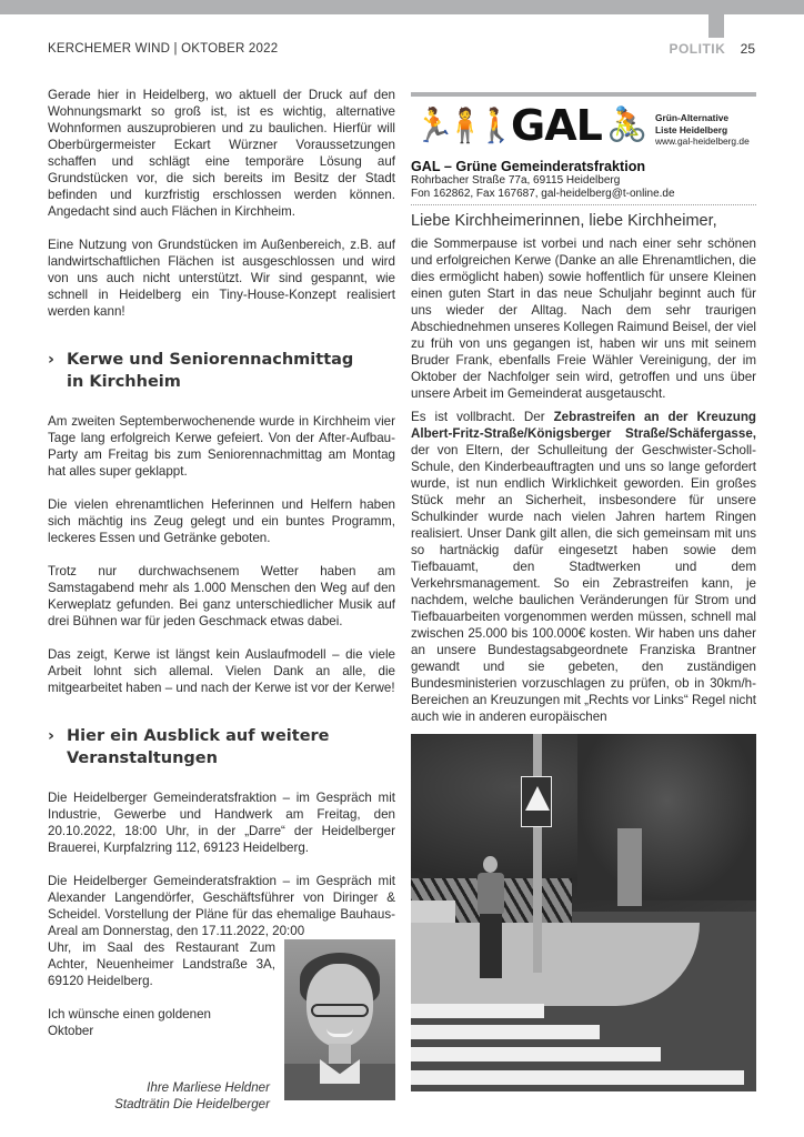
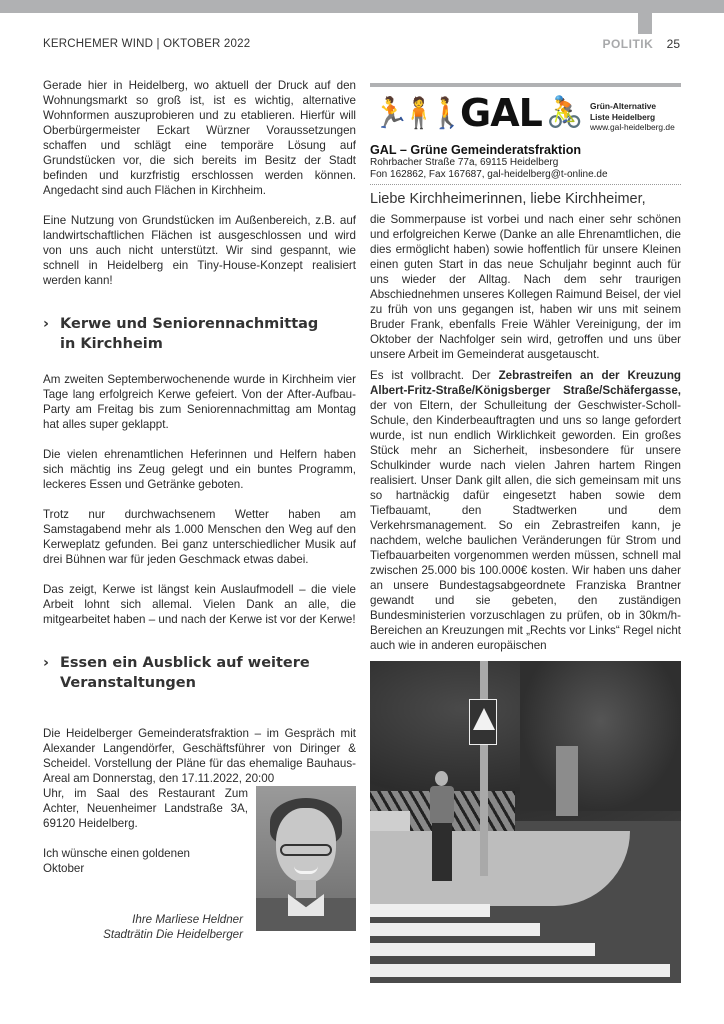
  KERCHEMER WIND | OKTOBER 2022
  POLITIK 25
- Gerade hier in Heidelberg, wo aktuell der Druck auf den Wohnungsmarkt so groß ist, ist es wichtig, alternative Wohnformen auszuprobieren und zu baulichen. Hierfür will Oberbürgermeister Eckart Würzner Voraussetzungen schaffen und schlägt eine temporäre Lösung auf Grundstücken vor, die sich bereits im Besitz der Stadt befinden und kurzfristig erschlossen werden können. Angedacht sind auch Flächen in Kirchheim.
+ Gerade hier in Heidelberg, wo aktuell der Druck auf den Wohnungsmarkt so groß ist, ist es wichtig, alternative Wohnformen auszuprobieren und zu etablieren. Hierfür will Oberbürgermeister Eckart Würzner Voraussetzungen schaffen und schlägt eine temporäre Lösung auf Grundstücken vor, die sich bereits im Besitz der Stadt befinden und kurzfristig erschlossen werden können. Angedacht sind auch Flächen in Kirchheim.
  Eine Nutzung von Grundstücken im Außenbereich, z.B. auf landwirtschaftlichen Flächen ist ausgeschlossen und wird von uns auch nicht unterstützt. Wir sind gespannt, wie schnell in Heidelberg ein Tiny-House-Konzept realisiert werden kann!
  ›
  Kerwe und Seniorennachmittag
  in Kirchheim
  Am zweiten Septemberwochenende wurde in Kirchheim vier Tage lang erfolgreich Kerwe gefeiert. Von der After-Aufbau-Party am Freitag bis zum Seniorennachmittag am Montag hat alles super geklappt.
  Die vielen ehrenamtlichen Heferinnen und Helfern haben sich mächtig ins Zeug gelegt und ein buntes Programm, leckeres Essen und Getränke geboten.
  Trotz nur durchwachsenem Wetter haben am Samstagabend mehr als 1.000 Menschen den Weg auf den Kerweplatz gefunden. Bei ganz unterschiedlicher Musik auf drei Bühnen war für jeden Geschmack etwas dabei.
  Das zeigt, Kerwe ist längst kein Auslaufmodell – die viele Arbeit lohnt sich allemal. Vielen Dank an alle, die mitgearbeitet haben – und nach der Kerwe ist vor der Kerwe!
  ›
- Hier ein Ausblick auf weitere
+ Essen ein Ausblick auf weitere
  Veranstaltungen
- Die Heidelberger Gemeinderatsfraktion – im Gespräch mit Industrie, Gewerbe und Handwerk am Freitag, den 20.10.2022, 18:00 Uhr, in der „Darre“ der Heidelberger Brauerei, Kurpfalzring 112, 69123 Heidelberg.
  Die Heidelberger Gemeinderatsfraktion – im Gespräch mit Alexander Langendörfer, Geschäftsführer von Diringer & Scheidel. Vorstellung der Pläne für das ehemalige Bauhaus-Areal am Donnerstag, den 17.11.2022, 20:00
  Uhr, im Saal des Restaurant Zum Achter, Neuenheimer Landstraße 3A, 69120 Heidelberg.
  Ich wünsche einen goldenen Oktober
  Ihre Marliese Heldner
  Stadträtin Die Heidelberger
  🏃
  🧍
  🚶
  GAL
  🚴
  Grün-Alternative
  Liste Heidelberg
  www.gal-heidelberg.de
  GAL – Grüne Gemeinderatsfraktion
  Rohrbacher Straße 77a, 69115 Heidelberg
  Fon 162862, Fax 167687, gal-heidelberg@t-online.de
  Liebe Kirchheimerinnen, liebe Kirchheimer,
  die Sommerpause ist vorbei und nach einer sehr schönen und erfolgreichen Kerwe (Danke an alle Ehrenamtlichen, die dies ermöglicht haben) sowie hoffentlich für unsere Kleinen einen guten Start in das neue Schuljahr beginnt auch für uns wieder der Alltag. Nach dem sehr traurigen Abschiednehmen unseres Kollegen Raimund Beisel, der viel zu früh von uns gegangen ist, haben wir uns mit seinem Bruder Frank, ebenfalls Freie Wähler Vereinigung, der im Oktober der Nachfolger sein wird, getroffen und uns über unsere Arbeit im Gemeinderat ausgetauscht.
  Es ist vollbracht. Der Zebrastreifen an der Kreuzung Albert-Fritz-Straße/Königsberger Straße/Schäfergasse, der von Eltern, der Schulleitung der Geschwister-Scholl-Schule, den Kinderbeauftragten und uns so lange gefordert wurde, ist nun endlich Wirklichkeit geworden. Ein großes Stück mehr an Sicherheit, insbesondere für unsere Schulkinder wurde nach vielen Jahren hartem Ringen realisiert. Unser Dank gilt allen, die sich gemeinsam mit uns so hartnäckig dafür eingesetzt haben sowie dem Tiefbauamt, den Stadtwerken und dem Verkehrsmanagement. So ein Zebrastreifen kann, je nachdem, welche baulichen Veränderungen für Strom und Tiefbauarbeiten vorgenommen werden müssen, schnell mal zwischen 25.000 bis 100.000€ kosten. Wir haben uns daher an unsere Bundestagsabgeordnete Franziska Brantner gewandt und sie gebeten, den zuständigen Bundesministerien vorzuschlagen zu prüfen, ob in 30km/h-Bereichen an Kreuzungen mit „Rechts vor Links“ Regel nicht auch wie in anderen europäischen
